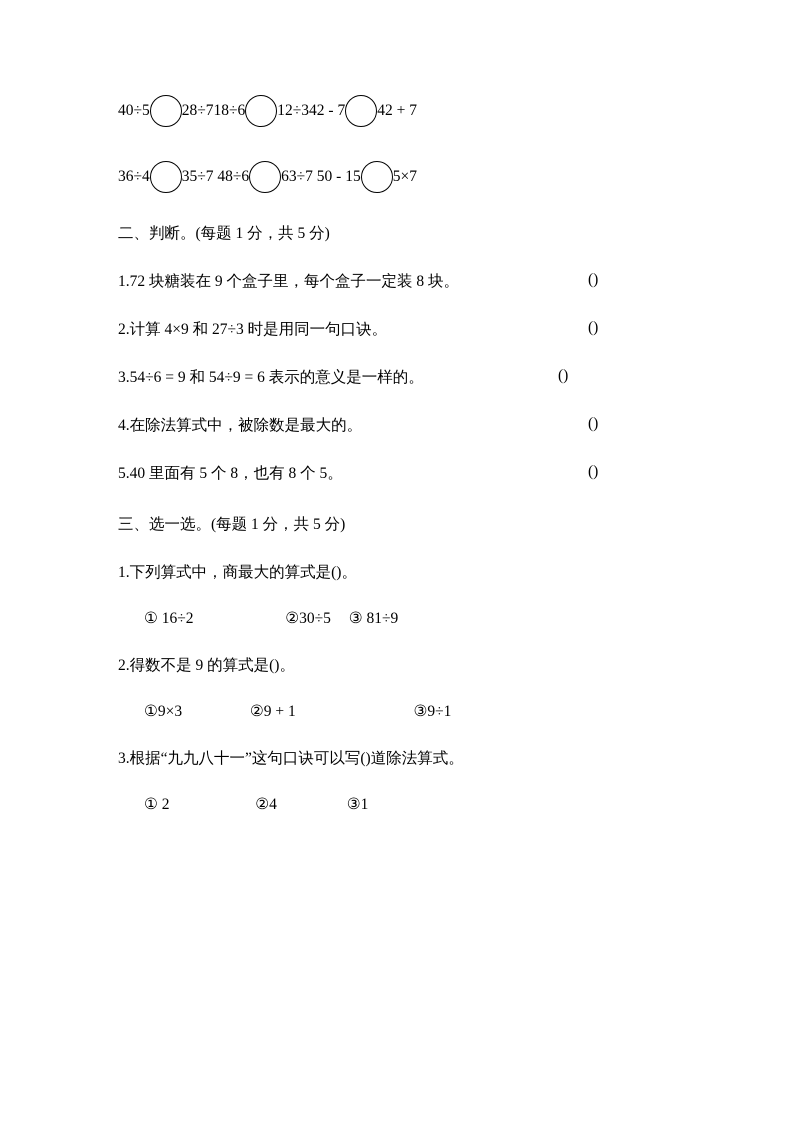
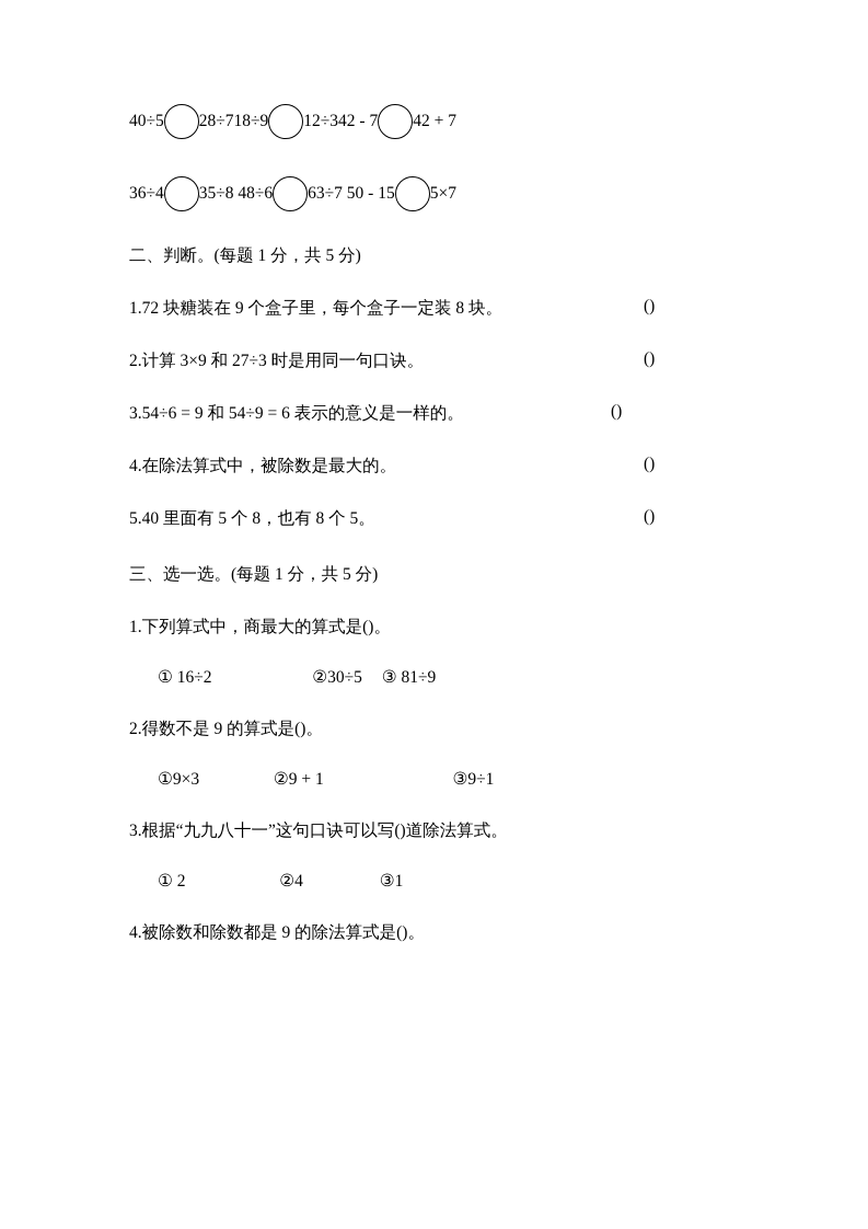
  40÷5
- 28÷718÷6
+ 28÷718÷9
  12÷342 - 7
  42 + 7
  36÷4
- 35÷7 48÷6
+ 35÷8 48÷6
  63÷7 50 - 15
  5×7
  二、判断。(每题 1 分，共 5 分)
  1.72 块糖装在 9 个盒子里，每个盒子一定装 8 块。
  ()
- 2.计算 4×9 和 27÷3 时是用同一句口诀。
+ 2.计算 3×9 和 27÷3 时是用同一句口诀。
  ()
  3.54÷6 = 9 和 54÷9 = 6 表示的意义是一样的。
  ()
  4.在除法算式中，被除数是最大的。
  ()
  5.40 里面有 5 个 8，也有 8 个 5。
  ()
  三、选一选。(每题 1 分，共 5 分)
  1.下列算式中，商最大的算式是()。
  ① 16÷2 ②30÷5 ③ 81÷9
  2.得数不是 9 的算式是()。
  ①9×3 ②9 + 1 ③9÷1
  3.根据“九九八十一”这句口诀可以写()道除法算式。
  ① 2 ②4 ③1
+ 4.被除数和除数都是 9 的除法算式是()。
